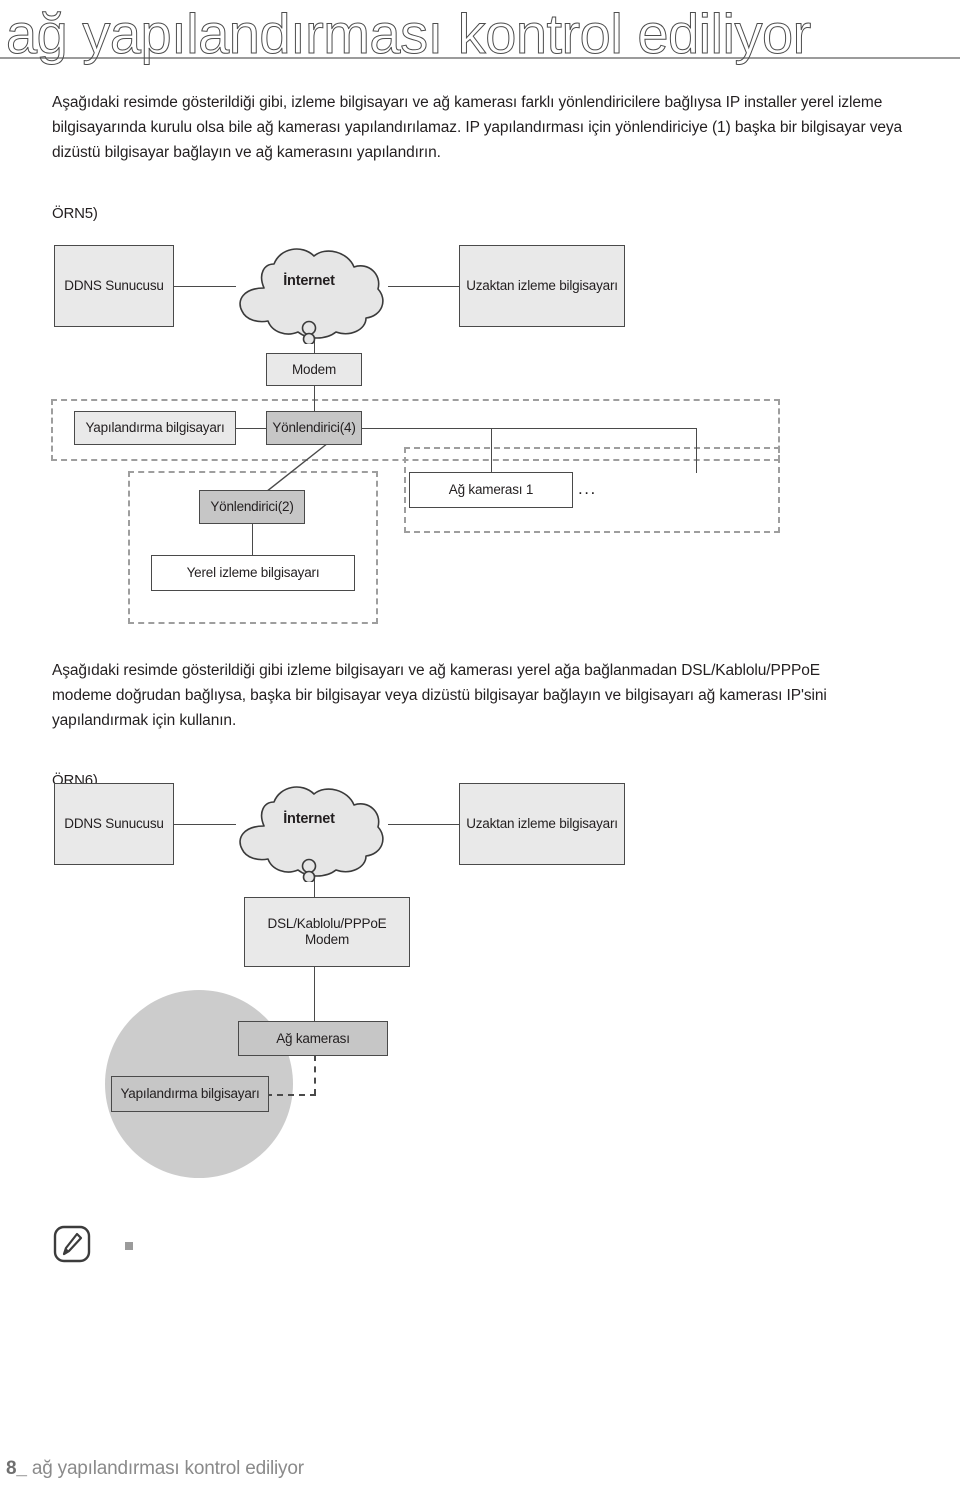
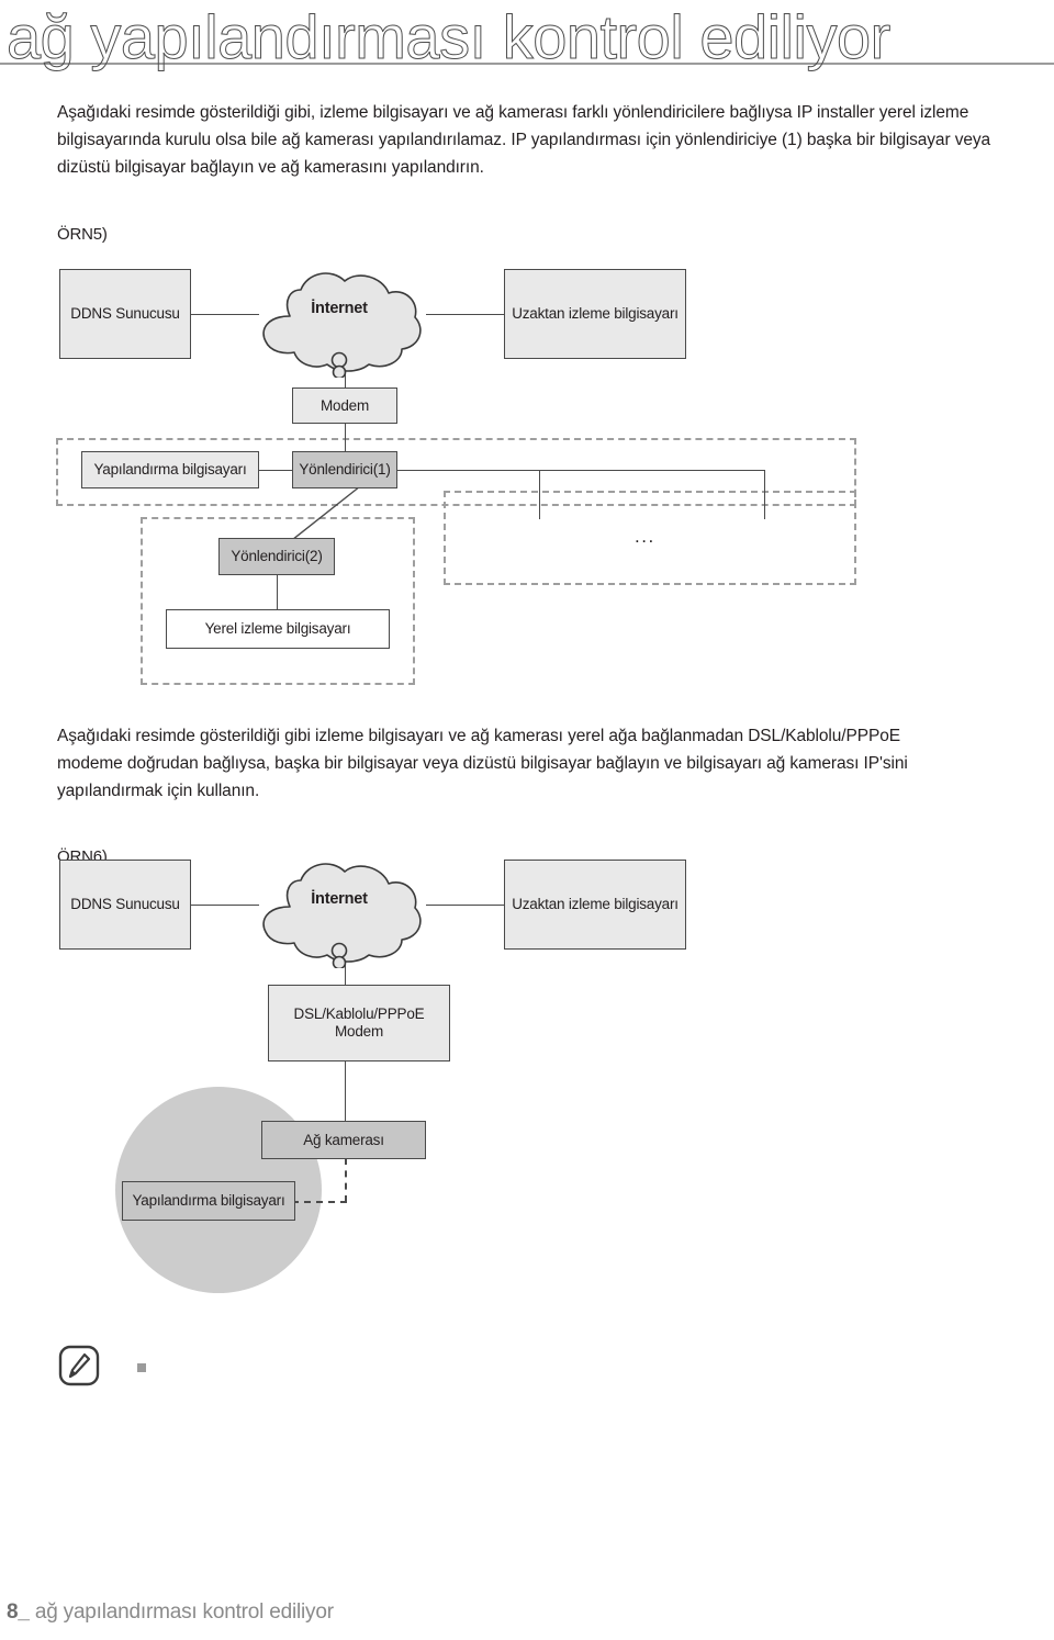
  ağ yapılandırması kontrol ediliyor
  Aşağıdaki resimde gösterildiği gibi, izleme bilgisayarı ve ağ kamerası farklı yönlendiricilere bağlıysa IP installer yerel izleme bilgisayarında kurulu olsa bile ağ kamerası yapılandırılamaz. IP yapılandırması için yönlendiriciye (1) başka bir bilgisayar veya dizüstü bilgisayar bağlayın ve ağ kamerasını yapılandırın.
  ÖRN5)
  DDNS Sunucusu
  İnternet
  Uzaktan izleme bilgisayarı
  Modem
  Yapılandırma bilgisayarı
- Yönlendirici(4)
+ Yönlendirici(1)
  Yönlendirici(2)
  Yerel izleme bilgisayarı
- Ağ kamerası 1
  ...
  Aşağıdaki resimde gösterildiği gibi izleme bilgisayarı ve ağ kamerası yerel ağa bağlanmadan DSL/Kablolu/PPPoE modeme doğrudan bağlıysa, başka bir bilgisayar veya dizüstü bilgisayar bağlayın ve bilgisayarı ağ kamerası IP'sini yapılandırmak için kullanın.
  ÖRN6)
  DDNS Sunucusu
  İnternet
  Uzaktan izleme bilgisayarı
  DSL/Kablolu/PPPoE Modem
  Ağ kamerası
  Yapılandırma bilgisayarı
  8_ ağ yapılandırması kontrol ediliyor
